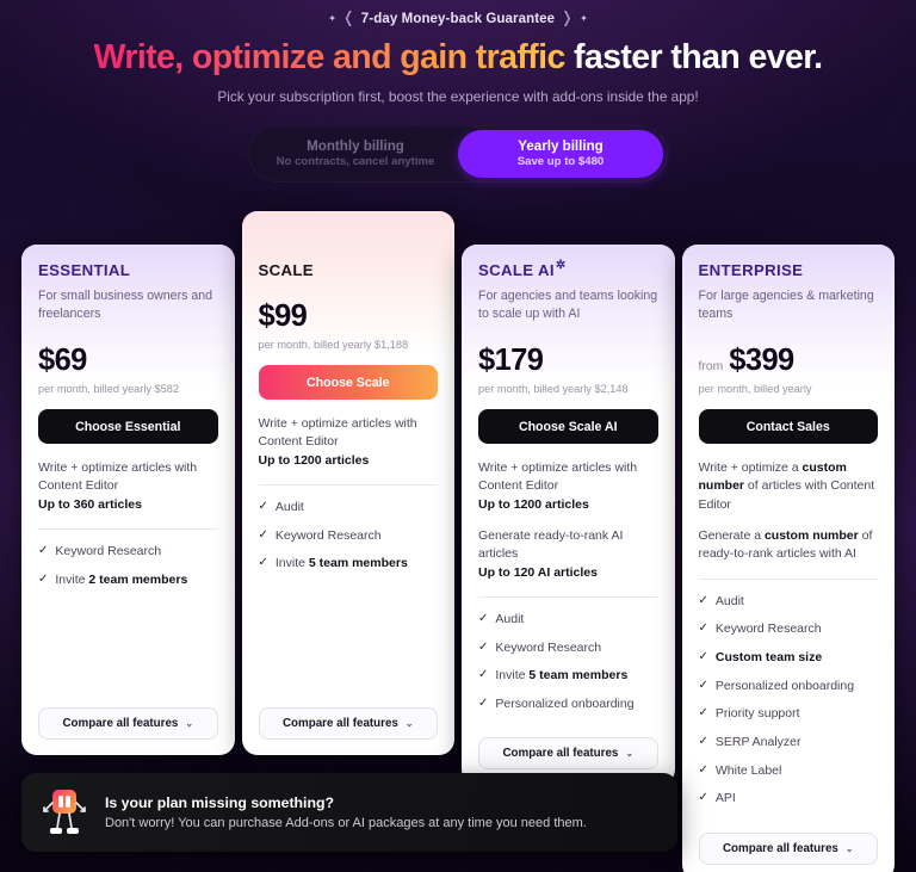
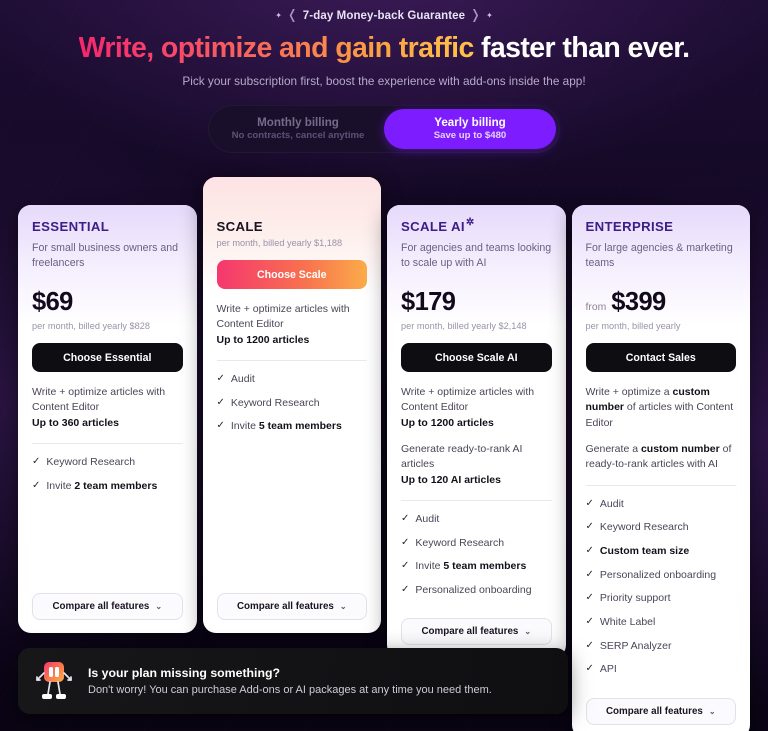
  ✦
  ❬
  7-day Money-back Guarantee
  ✦
  Write, optimize and gain traffic faster than ever.
  Pick your subscription first, boost the experience with add-ons inside the app!
  Monthly billing
  No contracts, cancel anytime
  Yearly billing
  Save up to $480
  ESSENTIAL
  For small business owners and freelancers
  $69
- per month, billed yearly $582
+ per month, billed yearly $828
  Choose Essential
  Write + optimize articles with Content Editor
  Up to 360 articles
  ✓
  Keyword Research
  ✓
  Invite 2 team members
  Compare all features
  ⌄
  SCALE
- $99
  per month, billed yearly $1,188
  Choose Scale
  Write + optimize articles with Content Editor
  Up to 1200 articles
  ✓
  Audit
  ✓
  Keyword Research
  ✓
  Invite 5 team members
  Compare all features
  ⌄
  SCALE AI
  ✲
  For agencies and teams looking to scale up with AI
  $179
  per month, billed yearly $2,148
  Choose Scale AI
  Write + optimize articles with Content Editor
  Up to 1200 articles
  Generate ready-to-rank AI articles
  Up to 120 AI articles
  ✓
  Audit
  ✓
  Keyword Research
  ✓
  Invite 5 team members
  ✓
  Personalized onboarding
  Compare all features
  ⌄
  ENTERPRISE
  For large agencies & marketing teams
  from
  $399
  per month, billed yearly
  Contact Sales
  Write + optimize a custom number of articles with Content Editor
  Generate a custom number of ready-to-rank articles with AI
  ✓
  Audit
  ✓
  Keyword Research
  ✓
  Custom team size
  ✓
  Personalized onboarding
  ✓
  Priority support
  ✓
- SERP Analyzer
+ White Label
  ✓
- White Label
+ SERP Analyzer
  ✓
  API
  Compare all features
  ⌄
  Is your plan missing something?
  Don't worry! You can purchase Add-ons or AI packages at any time you need them.
